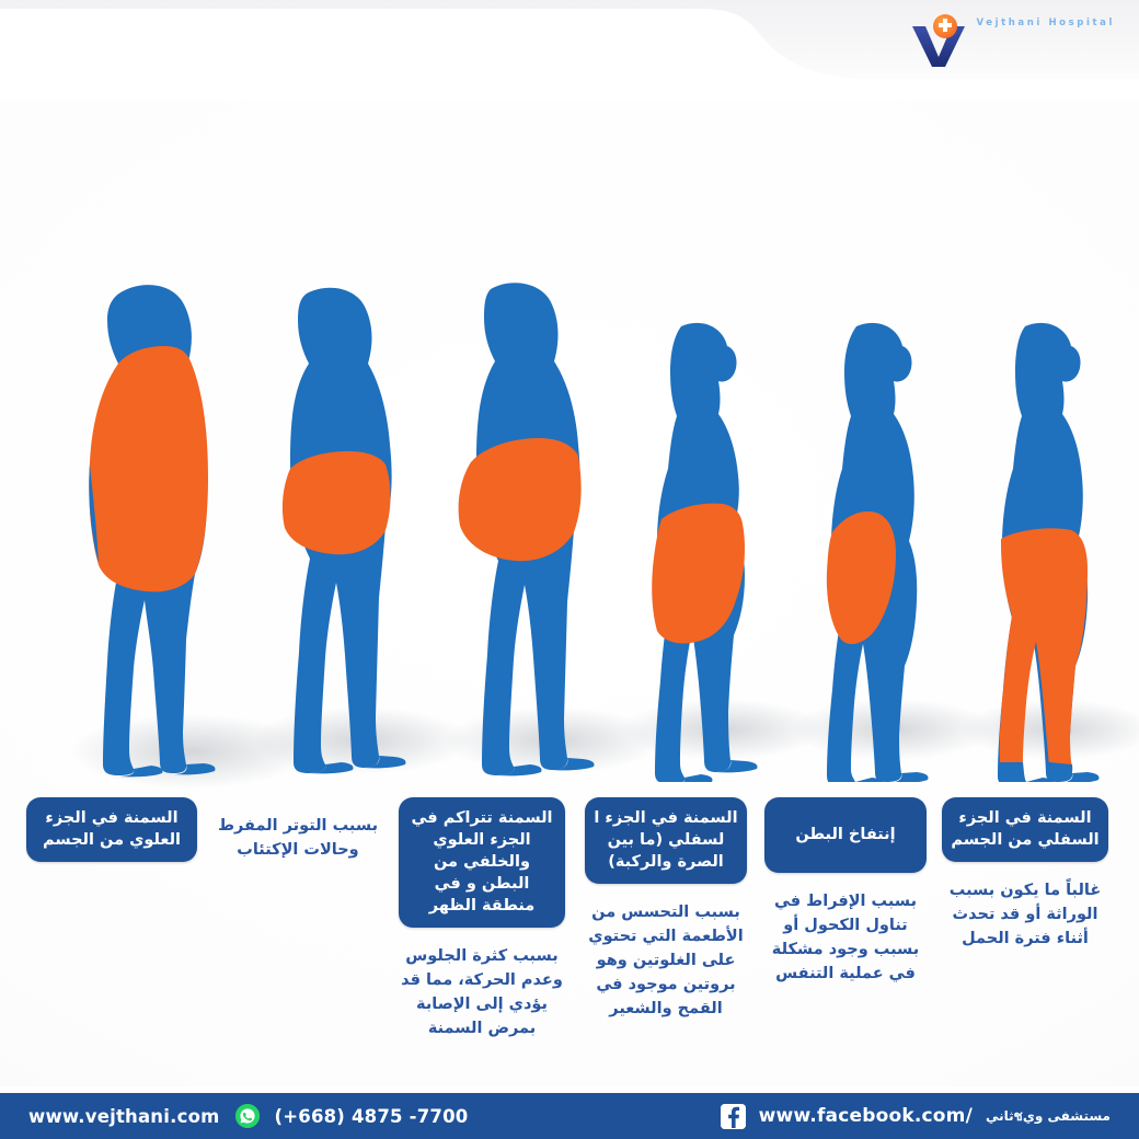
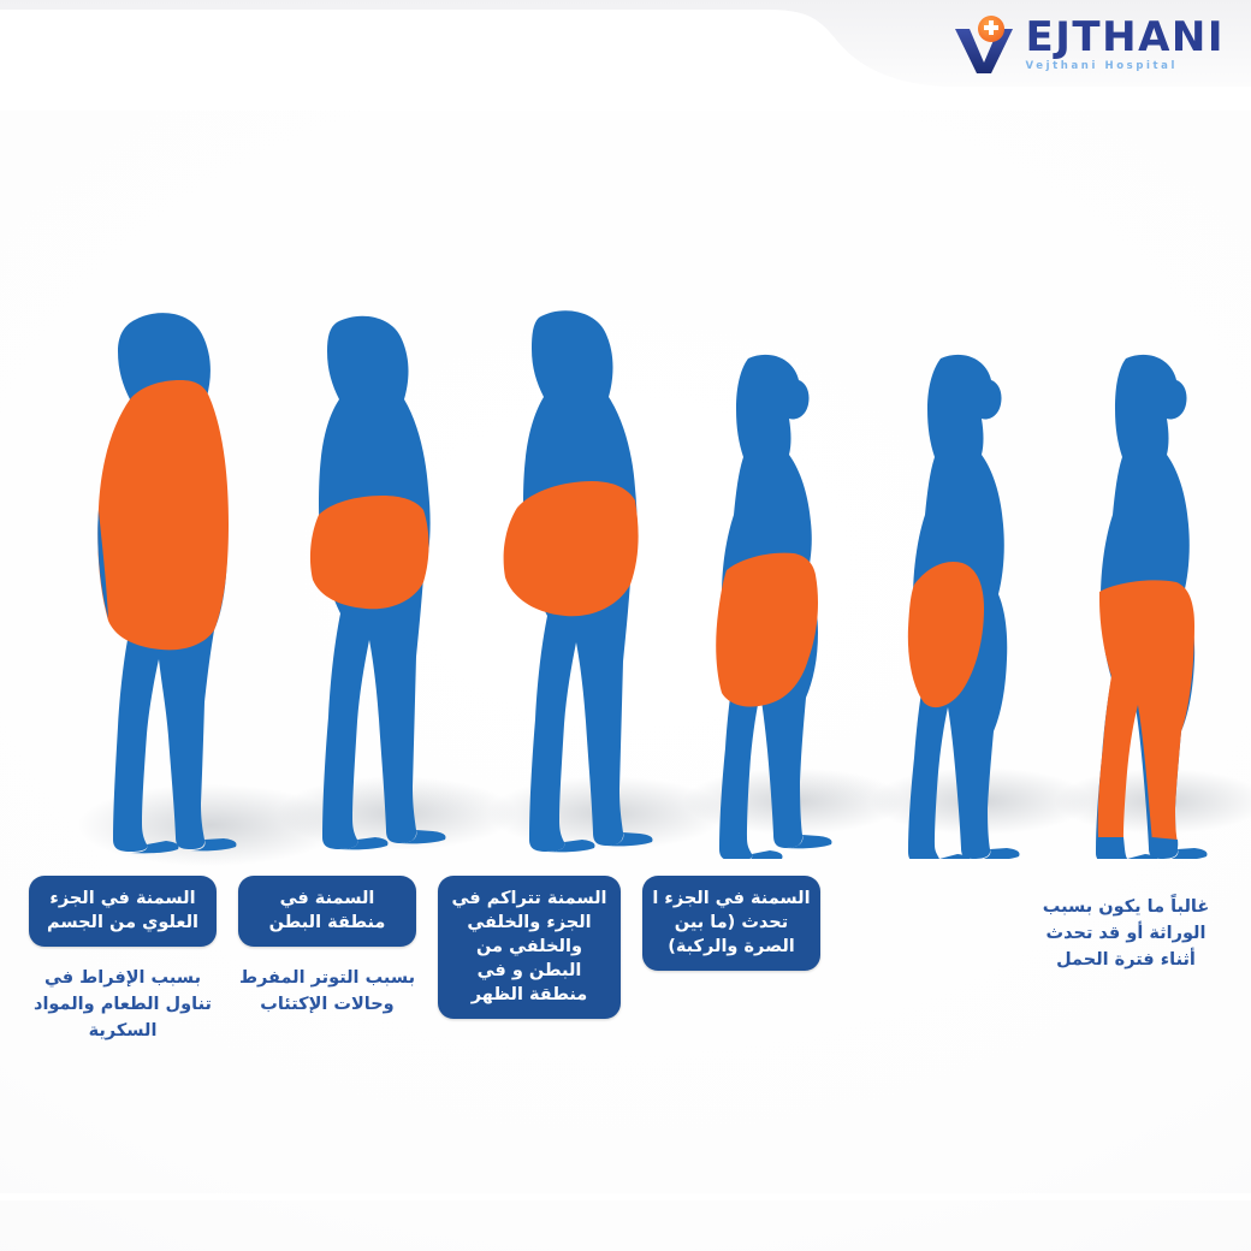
+ EJTHANI
  Vejthani Hospital
  السمنة في الجزء العلوي من الجسم
+ بسبب الإفراط في تناول الطعام والمواد السكرية
+ السمنة في منطقة البطن
  بسبب التوتر المفرط وحالات الإكتئاب
- السمنة تتراكم في الجزء العلوي والخلفي من البطن و في منطقة الظهر
+ السمنة تتراكم في الجزء والخلفي والخلفي من البطن و في منطقة الظهر
- بسبب كثرة الجلوس وعدم الحركة، مما قد يؤدي إلى الإصابة بمرض السمنة
- السمنة في الجزء ا لسفلي (ما بين الصرة والركبة)
+ السمنة في الجزء ا تحدث (ما بين الصرة والركبة)
- بسبب التحسس من الأطعمة التي تحتوي على الغلوتين وهو بروتين موجود في القمح والشعير
- إنتفاخ البطن
- بسبب الإفراط في تناول الكحول أو بسبب وجود مشكلة في عملية التنفس
- السمنة في الجزء السفلي من الجسم
  غالباً ما يكون بسبب الوراثة أو قد تحدث أثناء فترة الحمل
- www.vejthani.com
- (+668) 4875 -7700
- www.facebook.com/
- مستشفى ويชثاني
